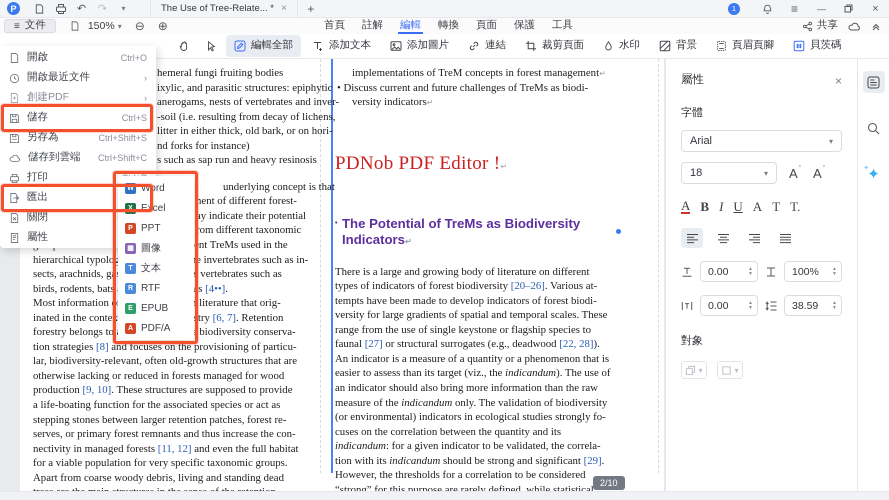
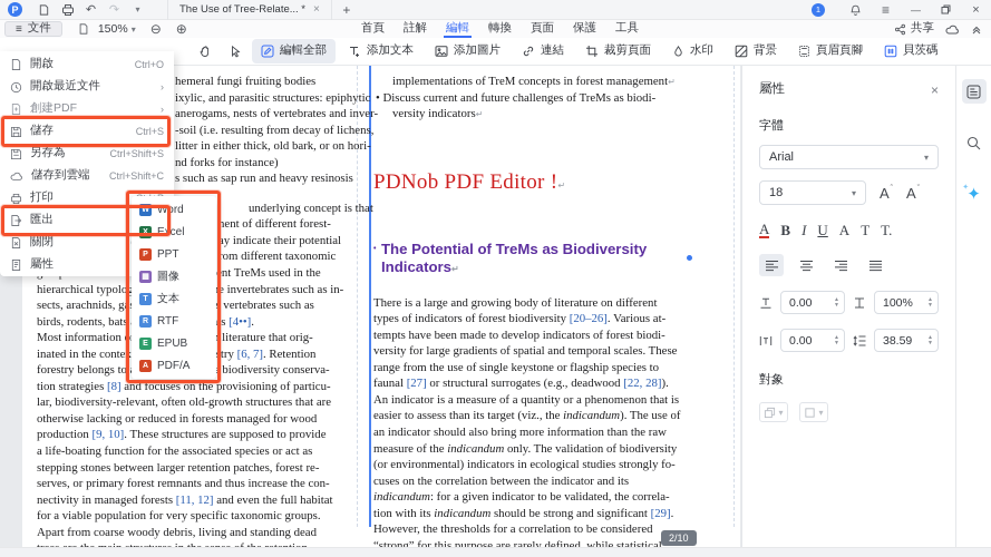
  P
  ↶
  ↷
  ▾
  The Use of Tree-Relate... *
  ×
  +
  1
  ≡
  —
  ×
  ≡
  文件
  150%
  ▾
  ⊖
  ⊕
  首頁
  註解
  編輯
  轉換
  頁面
  保護
  工具
  共享
  編輯全部
  添加文本
  添加圖片
  連結
  裁剪頁面
  水印
  背景
  頁眉頁腳
  貝茨碼
  hemeral fungi fruiting bodies
  ixylic, and parasitic structures: epiphytic
  anerogams, nests of vertebrates and inver-
  -soil (i.e. resulting from decay of lichens,
  litter in either thick, old bark, or on hori-
  nd forks for instance)
  s such as sap run and heavy resinosis
  underlying concept is that
  nent of different forest-
  ay indicate their potential
  rom different taxonomic
  hierarchical typolog e invertebrates such as in-
  sects, arachnids, gas vertebrates such as
  Most information o literature that orig-
  forestry belongs toe biodiversity conserva-
  tion strategies [8] and focuses on the provisioning of particu-
  lar, biodiversity-relevant, often old-growth structures that are
  otherwise lacking or reduced in forests managed for wood
  production [9, 10]. These structures are supposed to provide
  a life-boating function for the associated species or act as
  stepping stones between larger retention patches, forest re-
  serves, or primary forest remnants and thus increase the con-
  nectivity in managed forests [11, 12] and even the full habitat
  for a viable population for very specific taxonomic groups.
  Apart from coarse woody debris, living and standing dead
  implementations of TreM concepts in forest management↵
  • Discuss current and future challenges of TreMs as biodi-
  versity indicators↵
  PDNob PDF Editor !↵
  The Potential of TreMs as Biodiversity
  Indicators↵
  There is a large and growing body of literature on different
  types of indicators of forest biodiversity [20–26]. Various at-
  tempts have been made to develop indicators of forest biodi-
  versity for large gradients of spatial and temporal scales. These
  range from the use of single keystone or flagship species to
  faunal [27] or structural surrogates (e.g., deadwood [22, 28]).
  An indicator is a measure of a quantity or a phenomenon that is
  easier to assess than its target (viz., the indicandum). The use of
  an indicator should also bring more information than the raw
  measure of the indicandum only. The validation of biodiversity
  (or environmental) indicators in ecological studies strongly fo-
- cuses on the correlation between the quantity and its
+ cuses on the correlation between the indicator and its
  indicandum: for a given indicator to be validated, the correla-
  tion with its indicandum should be strong and significant [29].
  However, the thresholds for a correlation to be considered
  “strong” for this purpose are rarely defined, while statistical
  2/10
  開啟
  Ctrl+O
  開啟最近文件
  ›
  創建PDF
  ›
  儲存
  Ctrl+S
  另存為
  Ctrl+Shift+S
  儲存到雲端
  Ctrl+Shift+C
  打印
  匯出
  關閉
  屬性
  Word
  Excel
  PPT
  圖像
  文本
  RTF
  EPUB
  PDF/A
  屬性
  ×
  字體
  Arial
  ▾
  18
  ▾
  A
  A
  A
  B
  I
  U
  A
  T
  T.
  0.00
  100%
  0.00
  38.59
  對象
  ▾
  ▾
  ✦
